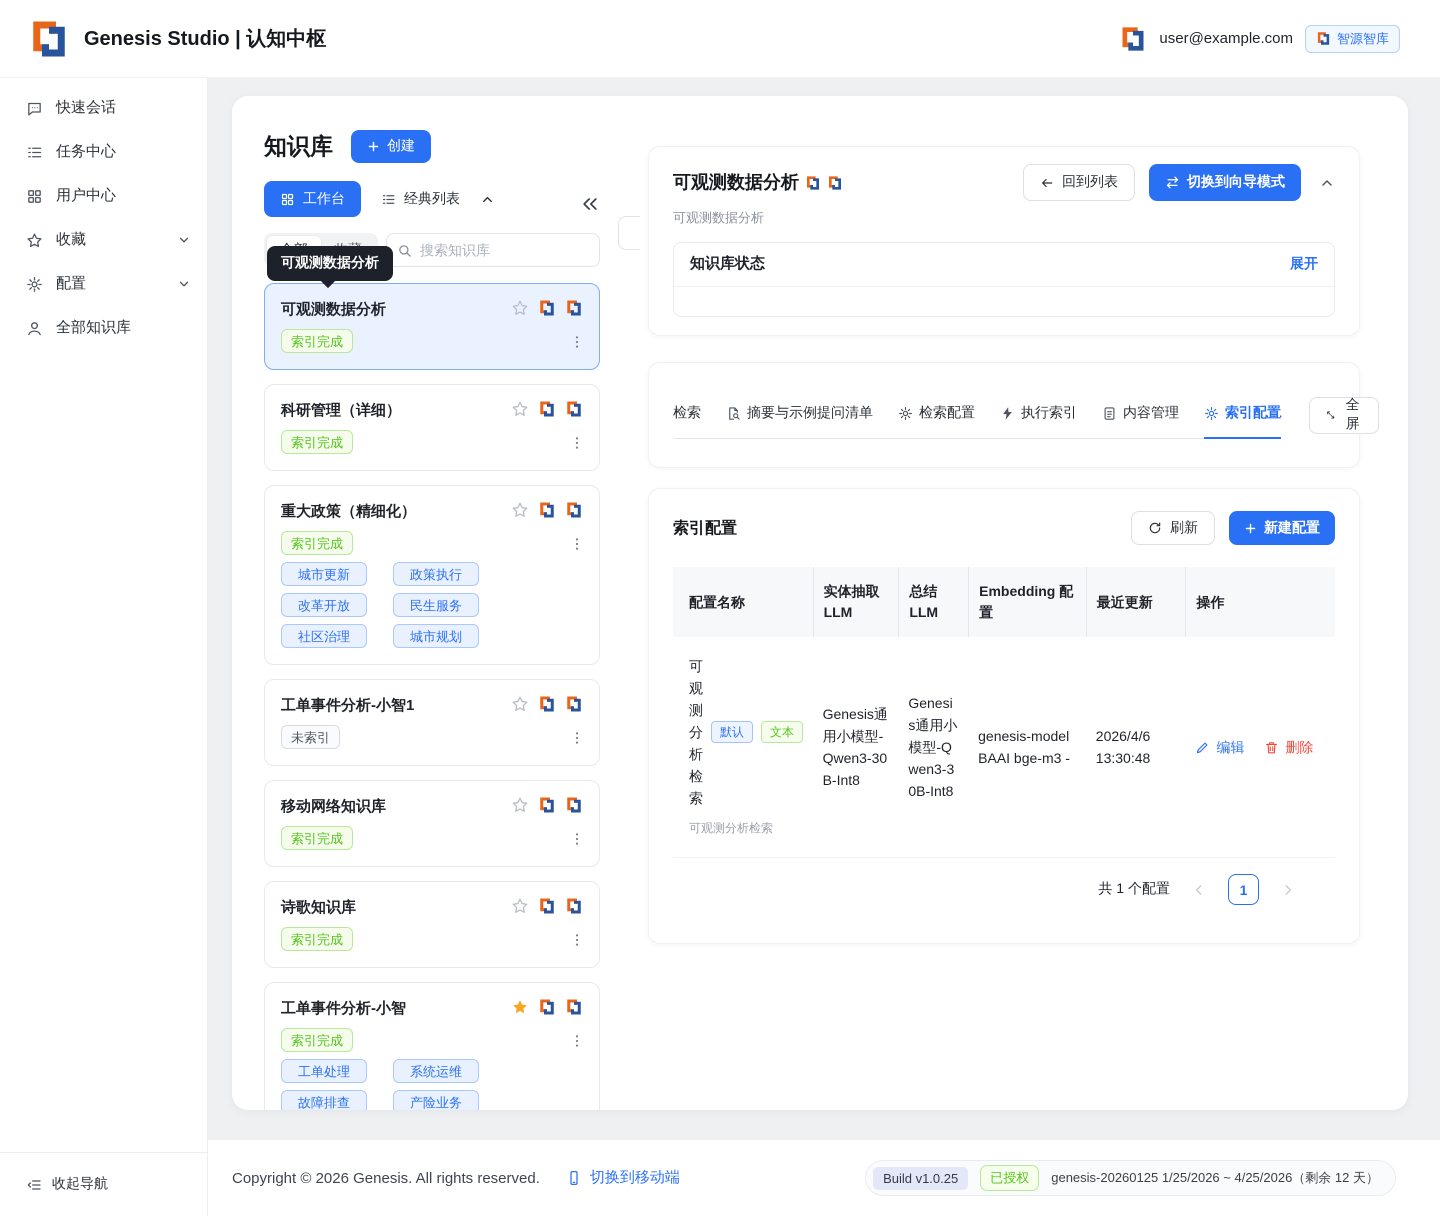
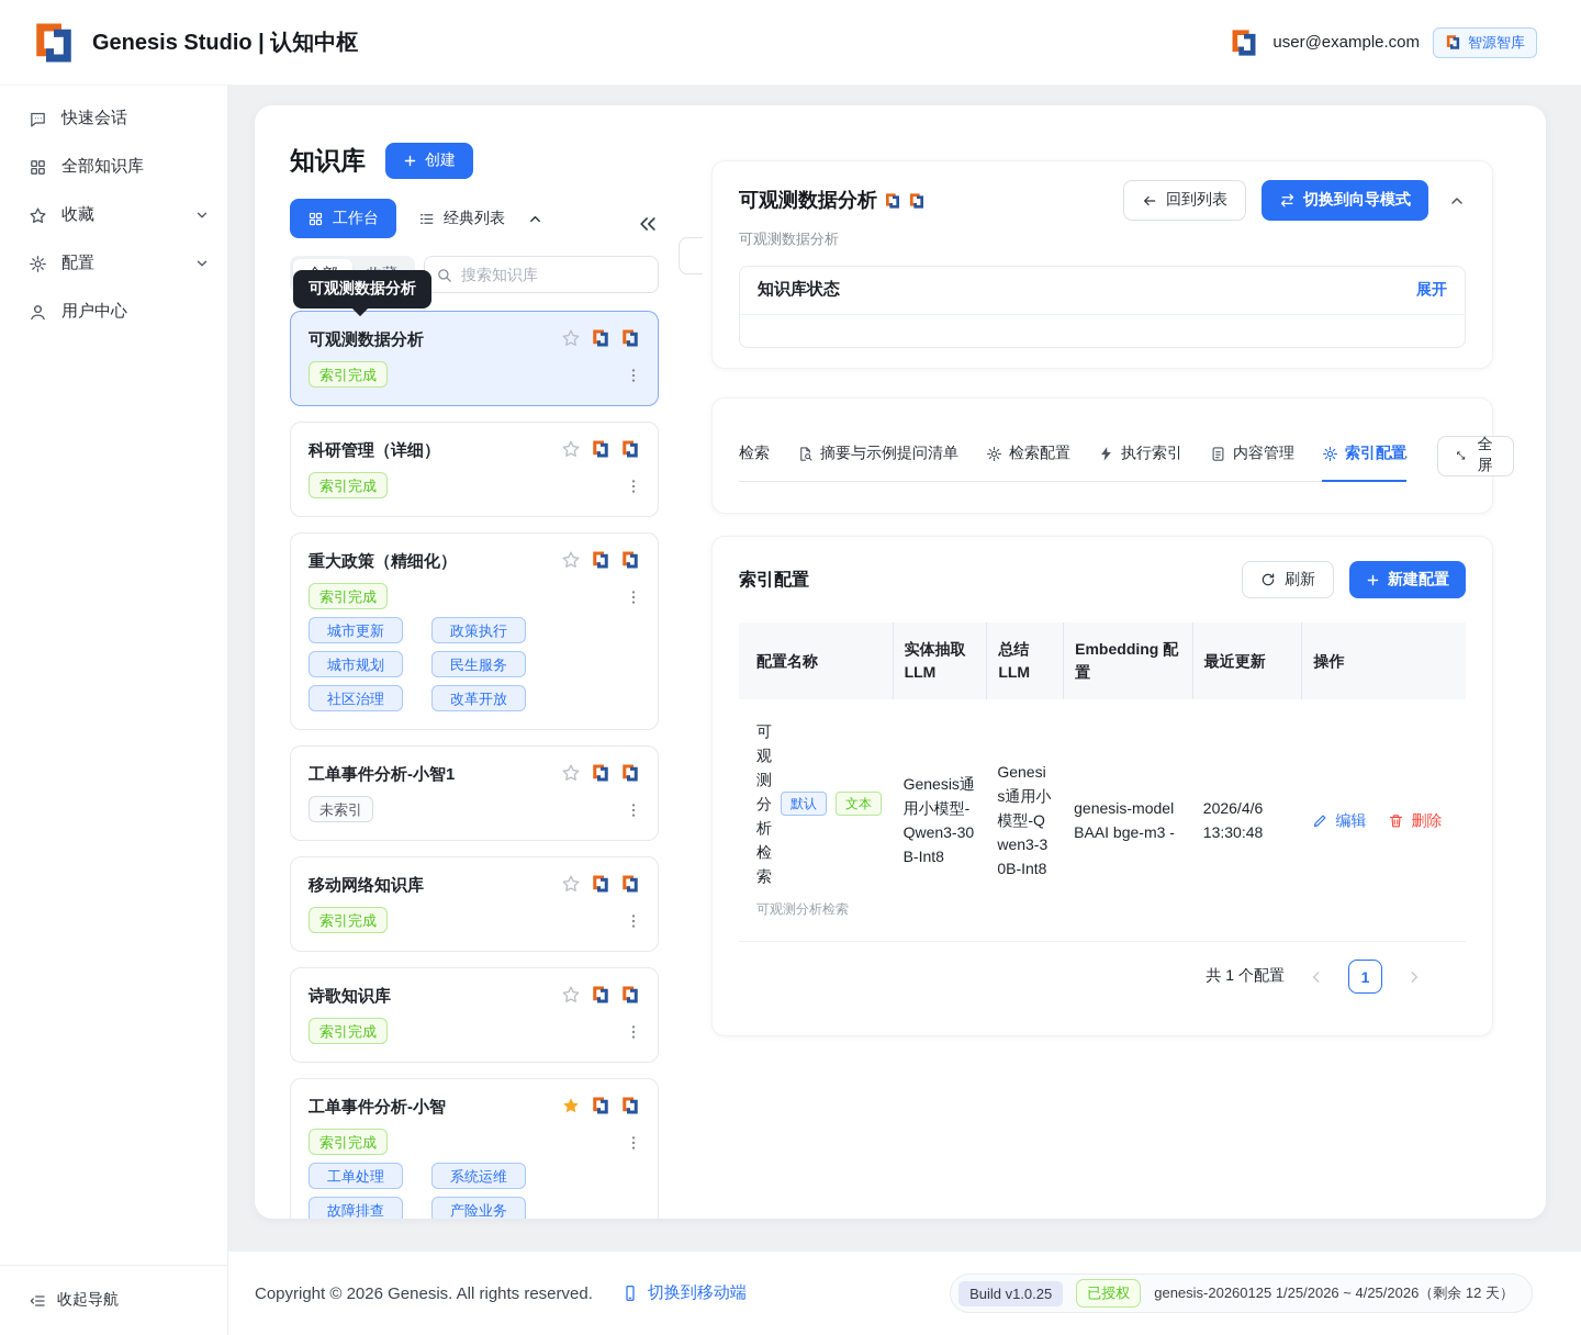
  Genesis Studio | 认知中枢
  user@example.com
  智源智库
  快速会话
- 任务中心
- 用户中心
+ 全部知识库
  收藏
  配置
- 全部知识库
+ 用户中心
  收起导航
  知识库
  创建
  工作台
  经典列表
  搜索知识库
  可观测数据分析
  可观测数据分析
  索引完成
  科研管理（详细）
  索引完成
  重大政策（精细化）
  索引完成
  城市更新
  政策执行
- 改革开放
+ 城市规划
  民生服务
  社区治理
- 城市规划
+ 改革开放
  工单事件分析-小智1
  未索引
  移动网络知识库
  索引完成
  诗歌知识库
  索引完成
  工单事件分析-小智
  索引完成
  工单处理
  系统运维
  故障排查
  产险业务
  可观测数据分析
  回到列表
  切换到向导模式
  可观测数据分析
  知识库状态
  展开
  检索
  摘要与示例提问清单
  检索配置
  执行索引
  内容管理
  索引配置
  ···
  全屏
  索引配置
  刷新
  新建配置
  配置名称
  实体抽取 LLM
  总结 LLM
  Embedding 配置
  最近更新
  操作
  可观测分析检索
  默认
  文本
  可观测分析检索
  Genesis通用小模型-Qwen3-30B-Int8
  Genesis通用小模型-Qwen3-30B-Int8
  genesis-model BAAI bge-m3 -
  2026/4/6 13:30:48
  编辑
  删除
  共 1 个配置
  1
  Copyright © 2026 Genesis. All rights reserved.
  切换到移动端
  Build v1.0.25
  已授权
  genesis-20260125 1/25/2026 ~ 4/25/2026（剩余 12 天）
